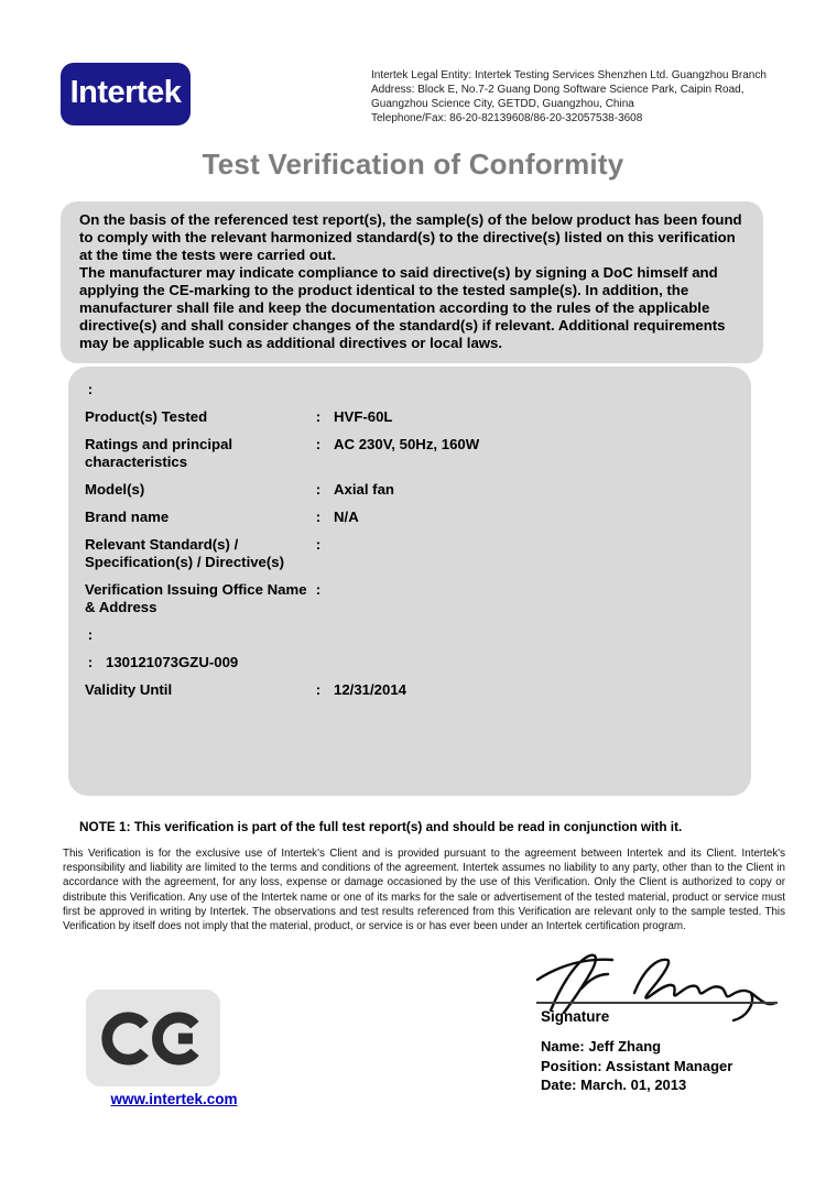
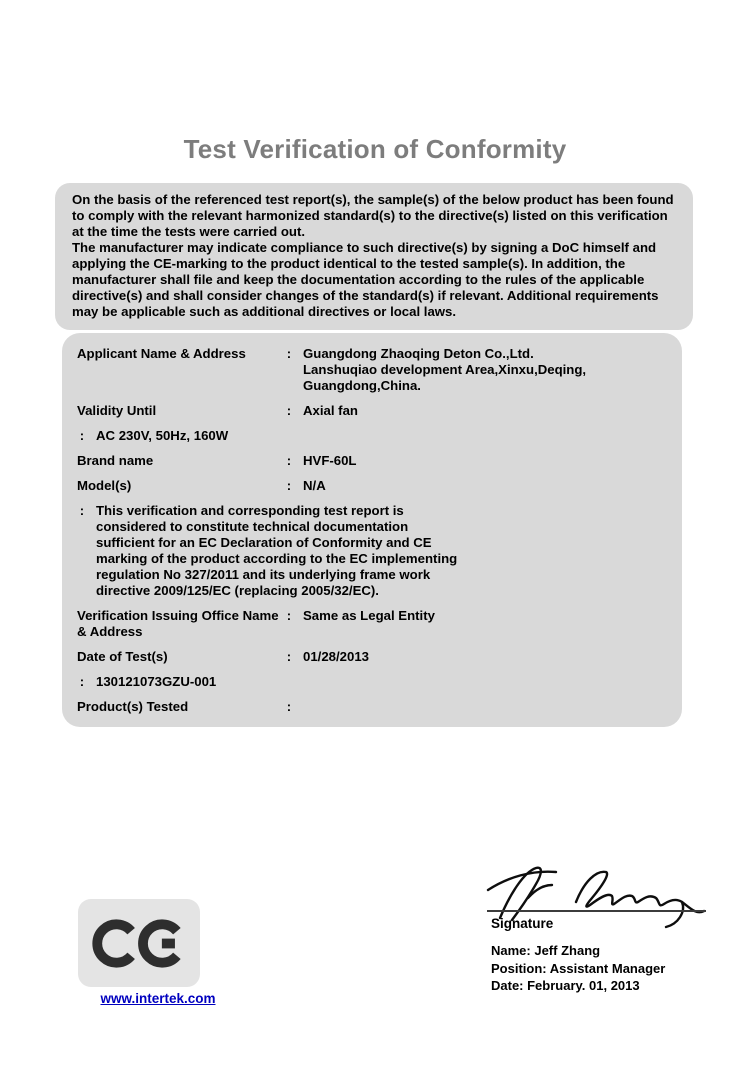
- Intertek
- Intertek Legal Entity: Intertek Testing Services Shenzhen Ltd. Guangzhou Branch
- Address: Block E, No.7-2 Guang Dong Software Science Park, Caipin Road,
- Guangzhou Science City, GETDD, Guangzhou, China
- Telephone/Fax: 86-20-82139608/86-20-32057538-3608
  Test Verification of Conformity
  On the basis of the referenced test report(s), the sample(s) of the below product has been found to comply with the relevant harmonized standard(s) to the directive(s) listed on this verification at the time the tests were carried out.
- The manufacturer may indicate compliance to said directive(s) by signing a DoC himself and applying the CE-marking to the product identical to the tested sample(s). In addition, the manufacturer shall file and keep the documentation according to the rules of the applicable directive(s) and shall consider changes of the standard(s) if relevant. Additional requirements may be applicable such as additional directives or local laws.
+ The manufacturer may indicate compliance to such directive(s) by signing a DoC himself and applying the CE-marking to the product identical to the tested sample(s). In addition, the manufacturer shall file and keep the documentation according to the rules of the applicable directive(s) and shall consider changes of the standard(s) if relevant. Additional requirements may be applicable such as additional directives or local laws.
+ Applicant Name & Address
  :
+ Guangdong Zhaoqing Deton Co.,Ltd.
+ Lanshuqiao development Area,Xinxu,Deqing,
+ Guangdong,China.
- Product(s) Tested
+ Validity Until
  :
- HVF-60L
+ Axial fan
- Ratings and principal
- characteristics
  :
  AC 230V, 50Hz, 160W
- Model(s)
+ Brand name
  :
- Axial fan
+ HVF-60L
- Brand name
+ Model(s)
  :
  N/A
- Relevant Standard(s) /
- Specification(s) / Directive(s)
  :
+ This verification and corresponding test report is
+ considered to constitute technical documentation
+ sufficient for an EC Declaration of Conformity and CE
+ marking of the product according to the EC implementing
+ regulation No 327/2011 and its underlying frame work
+ directive 2009/125/EC (replacing 2005/32/EC).
  Verification Issuing Office Name
  & Address
  :
+ Same as Legal Entity
+ Date of Test(s)
  :
+ 01/28/2013
  :
- 130121073GZU-009
+ 130121073GZU-001
- Validity Until
+ Product(s) Tested
  :
- 12/31/2014
- NOTE 1: This verification is part of the full test report(s) and should be read in conjunction with it.
- This Verification is for the exclusive use of Intertek's Client and is provided pursuant to the agreement between Intertek and its Client. Intertek's responsibility and liability are limited to the terms and conditions of the agreement. Intertek assumes no liability to any party, other than to the Client in accordance with the agreement, for any loss, expense or damage occasioned by the use of this Verification. Only the Client is authorized to copy or distribute this Verification. Any use of the Intertek name or one of its marks for the sale or advertisement of the tested material, product or service must first be approved in writing by Intertek. The observations and test results referenced from this Verification are relevant only to the sample tested. This Verification by itself does not imply that the material, product, or service is or has ever been under an Intertek certification program.
  Signature
  Name: Jeff Zhang
  Position: Assistant Manager
- Date: March. 01, 2013
+ Date: February. 01, 2013
  www.intertek.com
